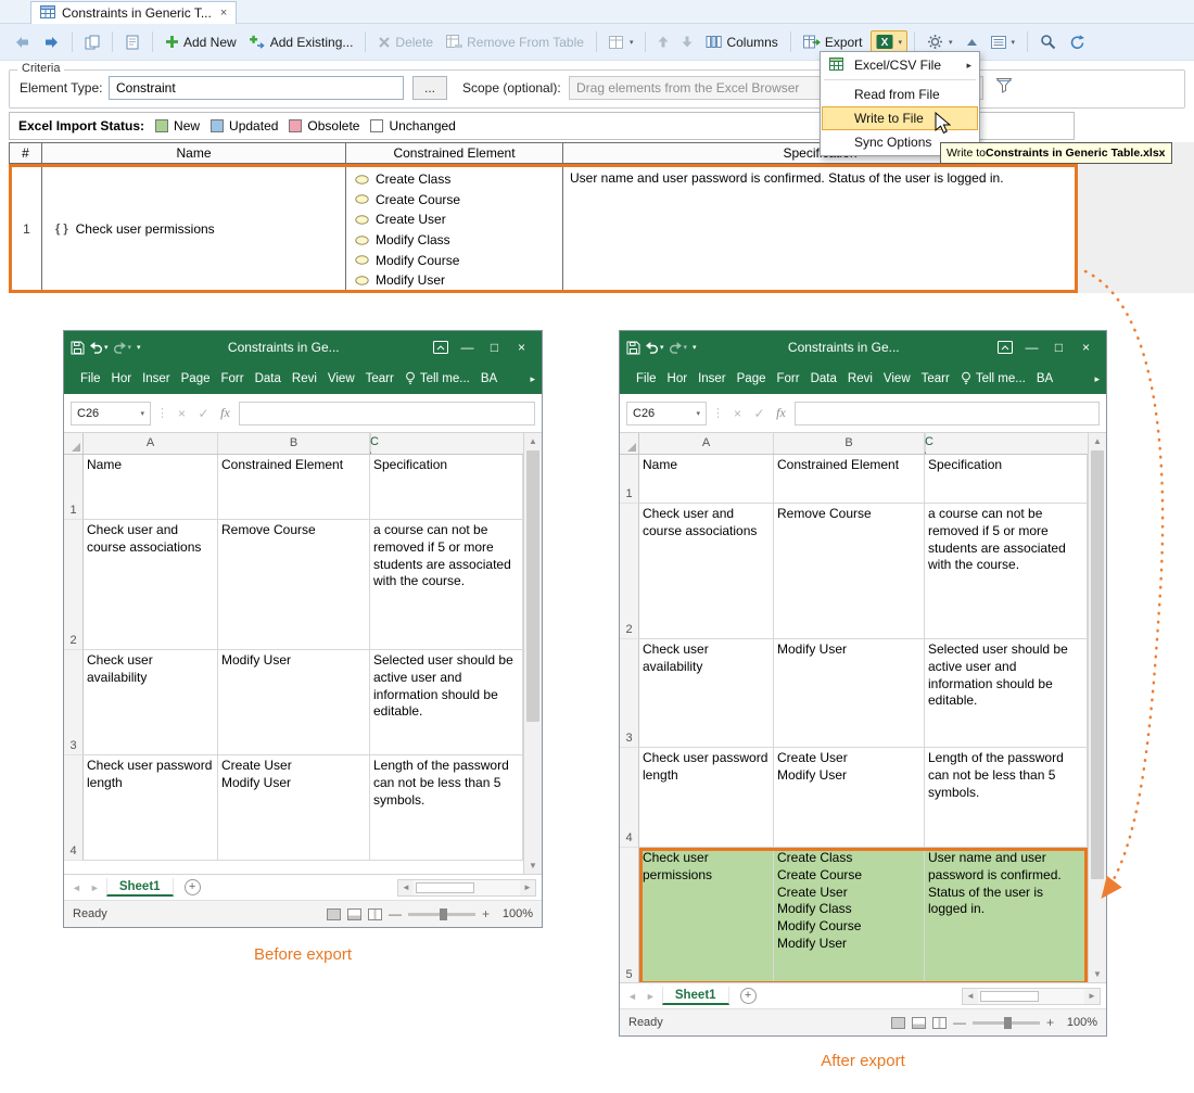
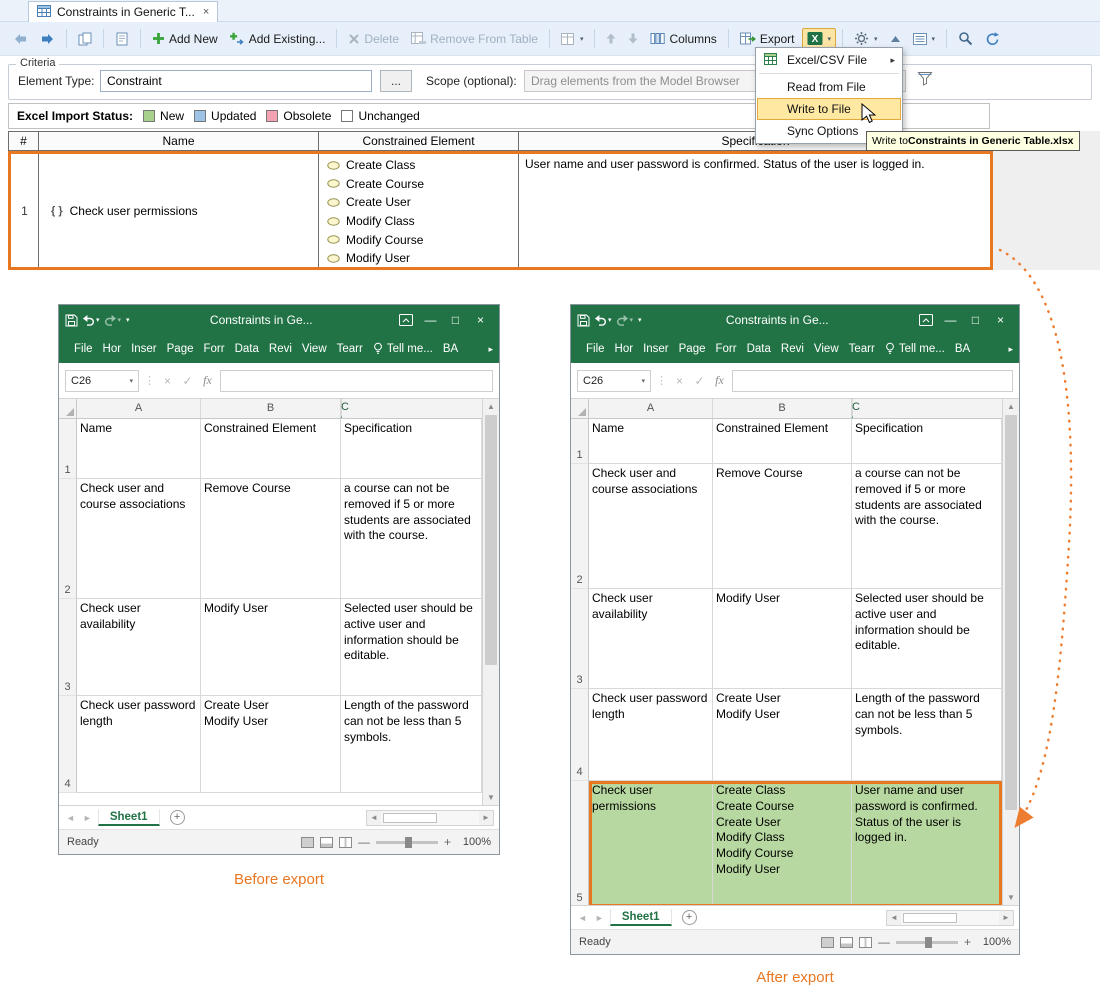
  Constraints in Generic T...
  ×
  Add New
  Add Existing...
  Delete
  Remove From Table
  Columns
  Export
  X
  Criteria
  Element Type:
  Constraint
  ...
  Scope (optional):
- Drag elements from the Excel Browser
+ Drag elements from the Model Browser
  Excel Import Status:
  New
  Updated
  Obsolete
  Unchanged
  #
  Name
  Constrained Element
  1
  { }
  Check user permissions
  Create Class
  Create Course
  Create User
  Modify Class
  Modify Course
  Modify User
  User name and user password is confirmed. Status of the user is logged in.
  Excel/CSV File
  ▸
  Read from File
  Write to File
  Sync Options
  Write to
  Constraints in Generic Table.xlsx
  Constraints in Ge...
  —
  □
  ×
  File
  Hor
  Inser
  Page
  Forr
  Data
  Revi
  View
  Tearr
  Tell me...
  BA
  ▸
  C26
  ⋮
  ×
  ✓
  fx
  A
  B
  1
  Name
  Constrained Element
  Specification
  2
  Check user and course associations
  Remove Course
  a course can not be removed if 5 or more students are associated with the course.
  3
  Check user availability
  Modify User
  Selected user should be active user and information should be editable.
  4
  Check user password length
  Create User
  Modify User
  Length of the password can not be less than 5 symbols.
  ▲
  ▼
  ◄
  ►
  Sheet1
  +
  ◄
  ►
  Ready
  —
  +
  100%
  Constraints in Ge...
  —
  □
  ×
  File
  Hor
  Inser
  Page
  Forr
  Data
  Revi
  View
  Tearr
  Tell me...
  BA
  ▸
  C26
  ⋮
  ×
  ✓
  fx
  A
  B
  1
  Name
  Constrained Element
  Specification
  2
  Check user and course associations
  Remove Course
  a course can not be removed if 5 or more students are associated with the course.
  3
  Check user availability
  Modify User
  Selected user should be active user and information should be editable.
  4
  Check user password length
  Create User
  Modify User
  Length of the password can not be less than 5 symbols.
  5
  Check user permissions
  Create Class
  Create Course
  Create User
  Modify Class
  Modify Course
  Modify User
  User name and user password is confirmed. Status of the user is logged in.
  ▲
  ▼
  ◄
  ►
  Sheet1
  +
  ◄
  ►
  Ready
  —
  +
  100%
  Before export
  After export
